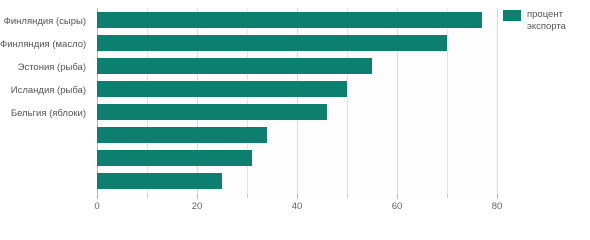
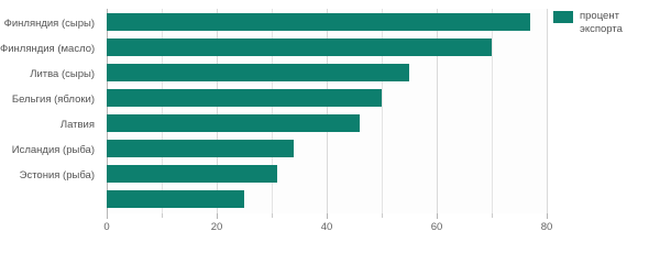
  Финляндия (сыры)
  Финляндия (масло)
+ Литва (сыры)
- Эстония (рыба)
+ Бельгия (яблоки)
+ Латвия
  Исландия (рыба)
- Бельгия (яблоки)
+ Эстония (рыба)
  0
  20
  40
  60
  80
  процент
  экспорта
